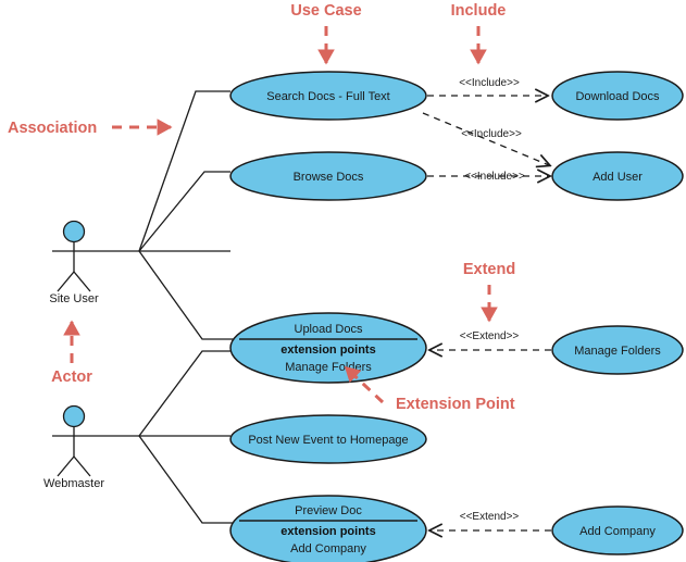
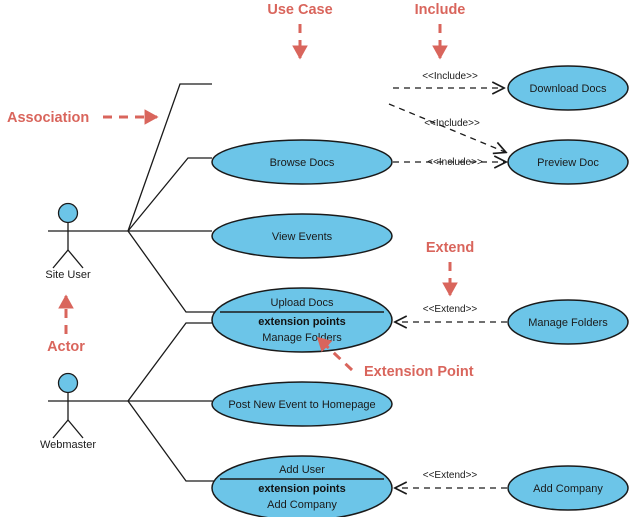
  Site User
  Webmaster
  <<Include>>
  <<Include>>
  <<Include>>
  <<Extend>>
  <<Extend>>
- Search Docs - Full Text
  Browse Docs
+ View Events
  Upload Docs
  extension points
  Manage Folders
  Post New Event to Homepage
- Preview Doc
+ Add User
  extension points
  Add Company
  Download Docs
- Add User
+ Preview Doc
  Manage Folders
  Add Company
  Use Case
  Include
  Association
  Extend
  Actor
  Extension Point
